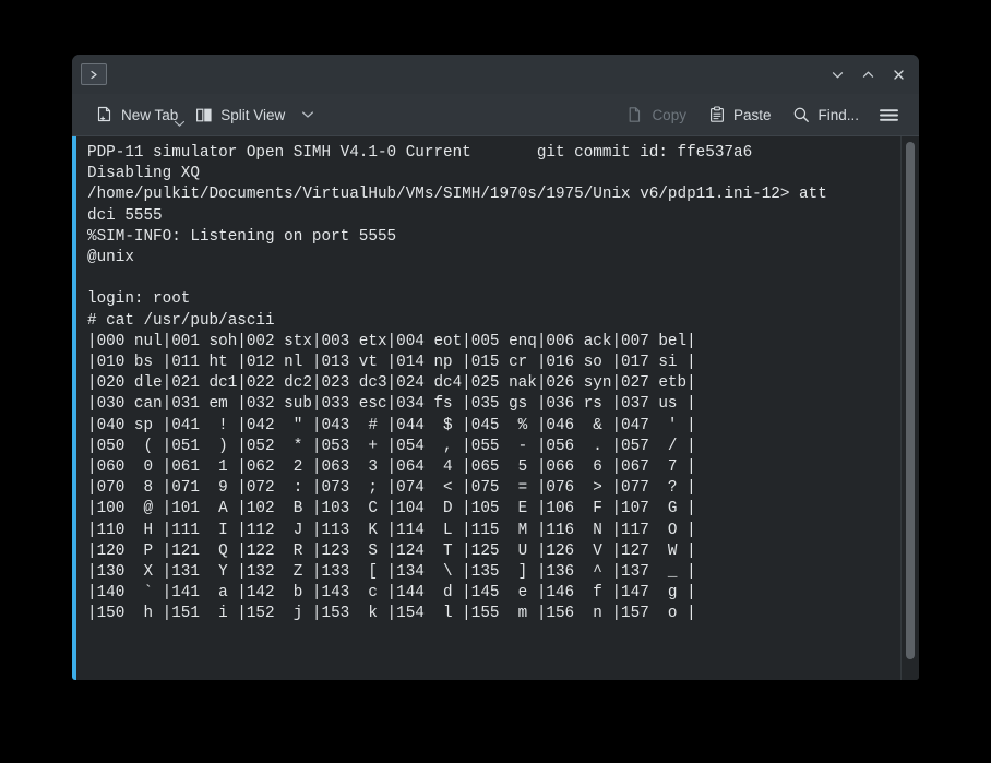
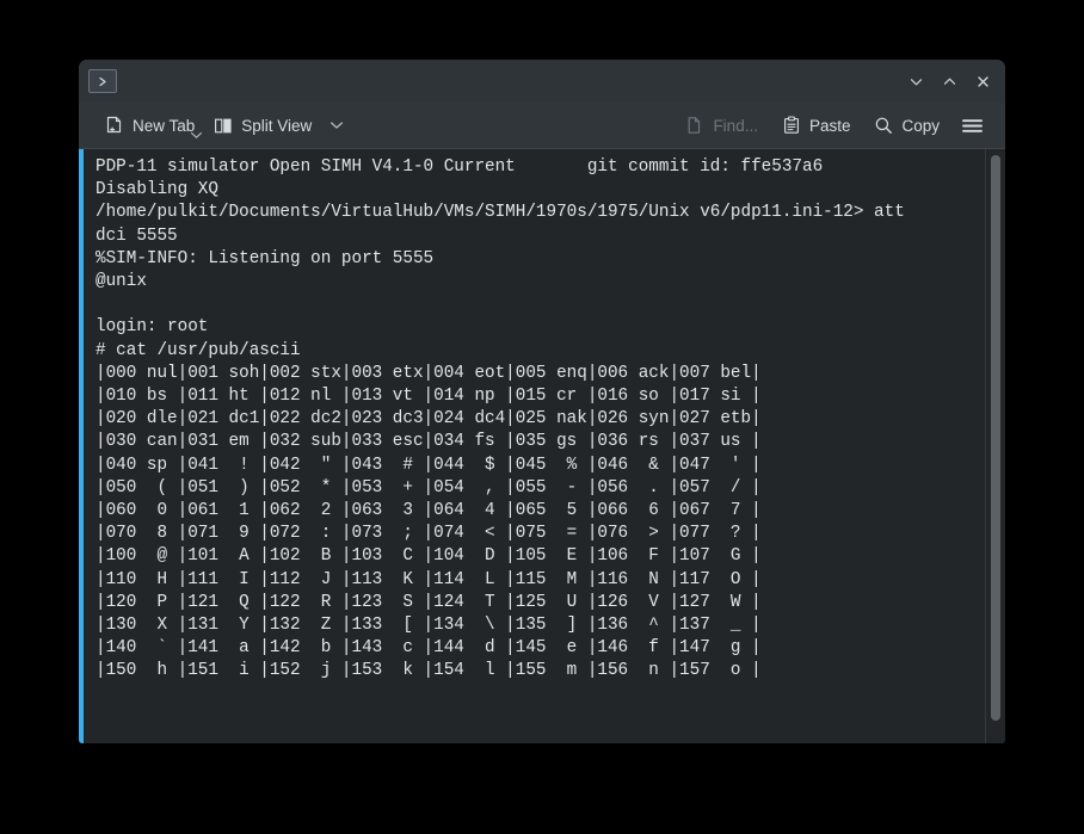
  New Tab
  Split View
- Copy
+ Find...
  Paste
- Find...
+ Copy
  PDP-11 simulator Open SIMH V4.1-0 Current git commit id: ffe537a6
  Disabling XQ
  /home/pulkit/Documents/VirtualHub/VMs/SIMH/1970s/1975/Unix v6/pdp11.ini-12> att
  dci 5555
  %SIM-INFO: Listening on port 5555
  @unix
  login: root
  # cat /usr/pub/ascii
  |000 nul|001 soh|002 stx|003 etx|004 eot|005 enq|006 ack|007 bel|
  |010 bs |011 ht |012 nl |013 vt |014 np |015 cr |016 so |017 si |
  |020 dle|021 dc1|022 dc2|023 dc3|024 dc4|025 nak|026 syn|027 etb|
  |030 can|031 em |032 sub|033 esc|034 fs |035 gs |036 rs |037 us |
  |040 sp |041 ! |042 " |043 # |044 $ |045 % |046 & |047 ' |
  |050 ( |051 ) |052 * |053 + |054 , |055 - |056 . |057 / |
  |060 0 |061 1 |062 2 |063 3 |064 4 |065 5 |066 6 |067 7 |
  |070 8 |071 9 |072 : |073 ; |074 < |075 = |076 > |077 ? |
  |100 @ |101 A |102 B |103 C |104 D |105 E |106 F |107 G |
  |110 H |111 I |112 J |113 K |114 L |115 M |116 N |117 O |
  |120 P |121 Q |122 R |123 S |124 T |125 U |126 V |127 W |
  |130 X |131 Y |132 Z |133 [ |134 \ |135 ] |136 ^ |137 _ |
  |140 ` |141 a |142 b |143 c |144 d |145 e |146 f |147 g |
  |150 h |151 i |152 j |153 k |154 l |155 m |156 n |157 o |
